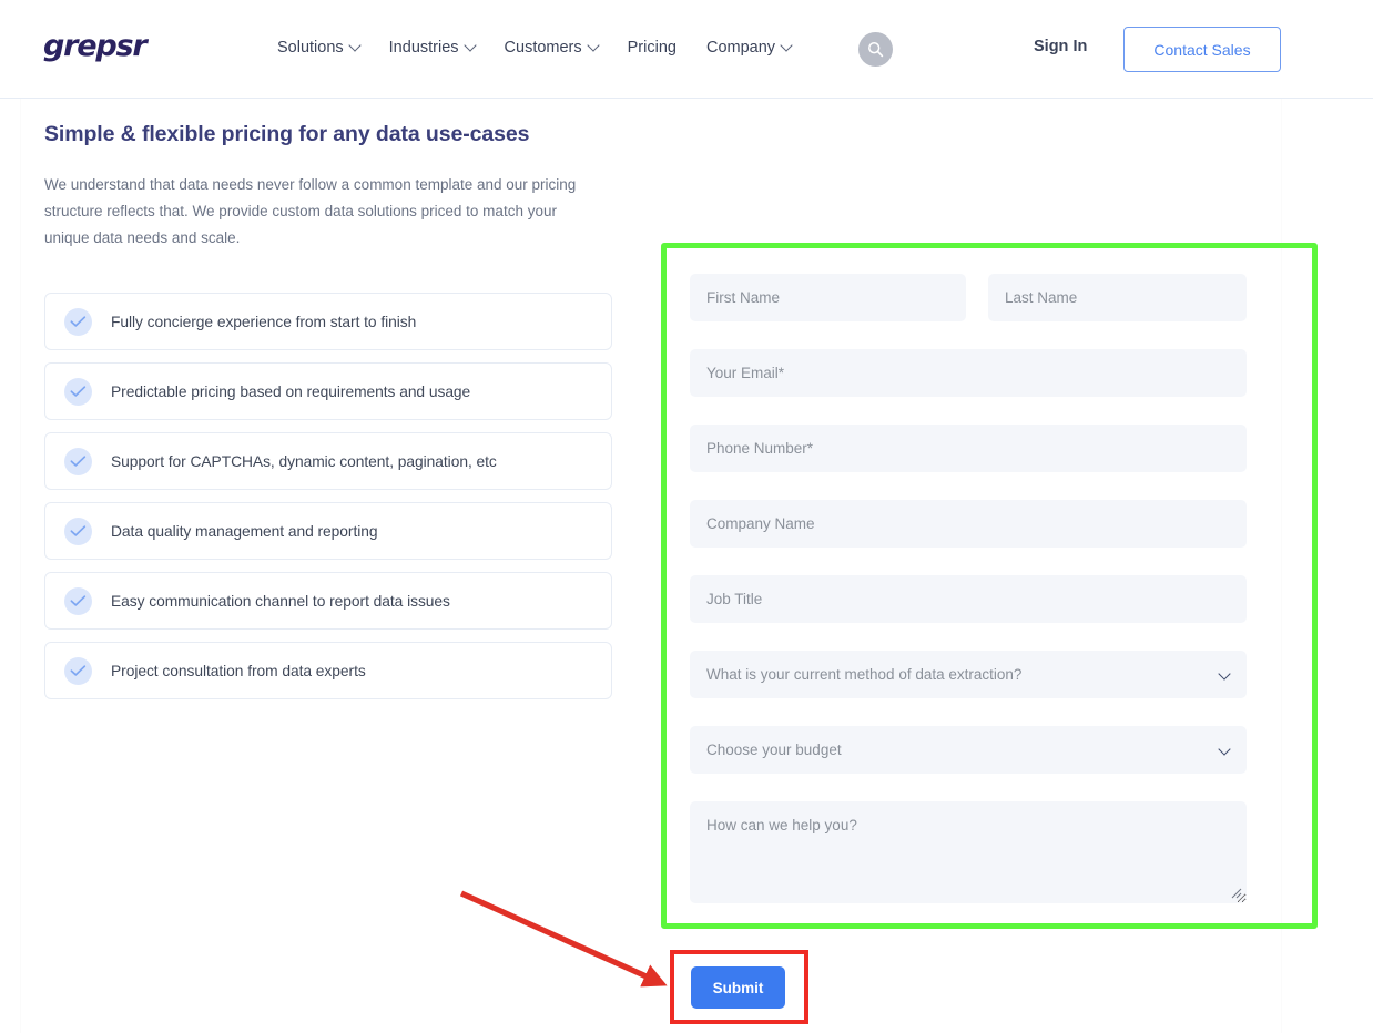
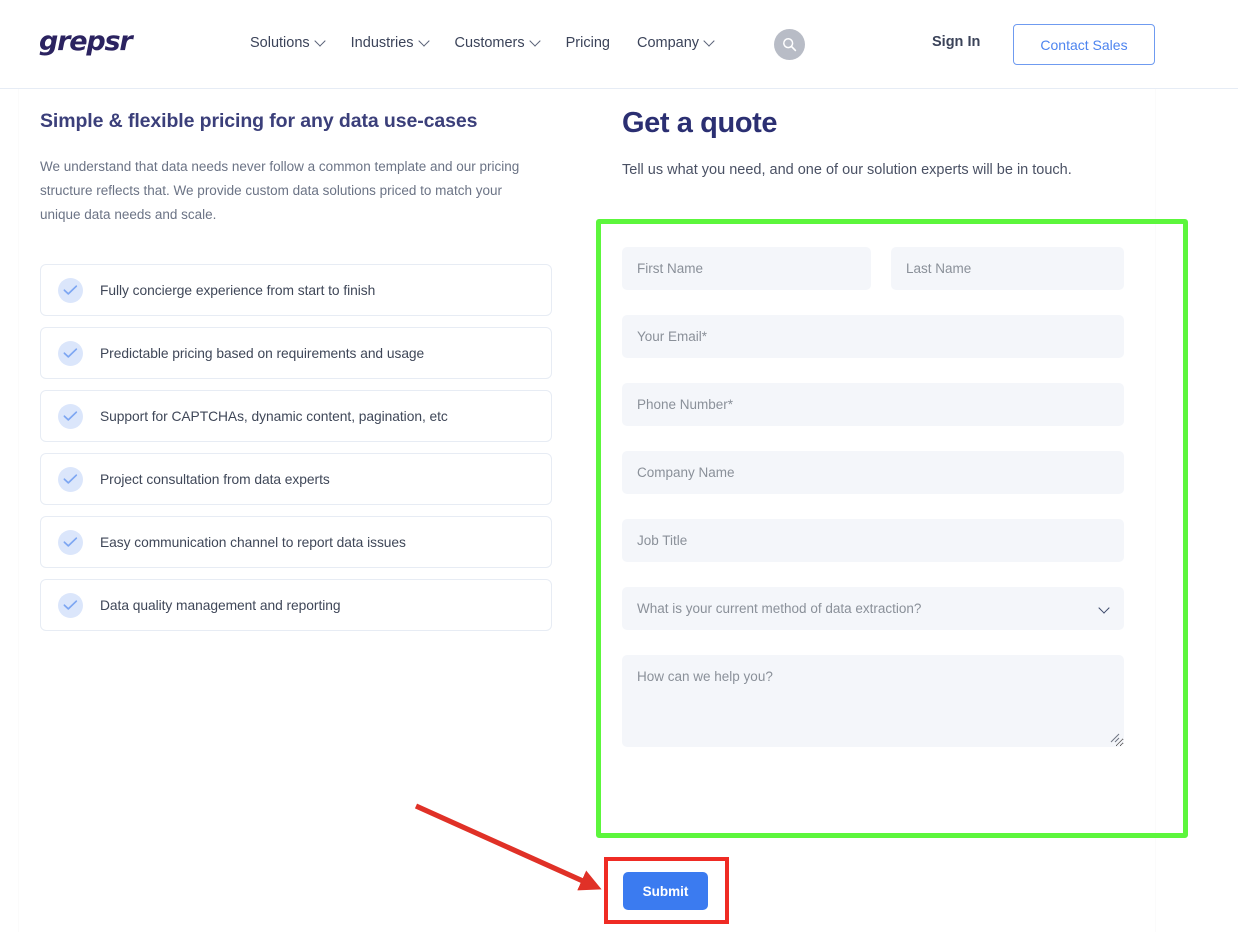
  grepsr
  Solutions
  Industries
  Customers
  Pricing
  Company
  Sign In
  Contact Sales
  Simple & flexible pricing for any data use-cases
  We understand that data needs never follow a common template and our pricing structure reflects that. We provide custom data solutions priced to match your unique data needs and scale.
  Fully concierge experience from start to finish
  Predictable pricing based on requirements and usage
  Support for CAPTCHAs, dynamic content, pagination, etc
- Data quality management and reporting
+ Project consultation from data experts
  Easy communication channel to report data issues
- Project consultation from data experts
+ Data quality management and reporting
+ Get a quote
+ Tell us what you need, and one of our solution experts will be in touch.
  First Name
  Last Name
  Your Email*
  Phone Number*
  Company Name
  Job Title
  What is your current method of data extraction?
- Choose your budget
  How can we help you?
  Submit
